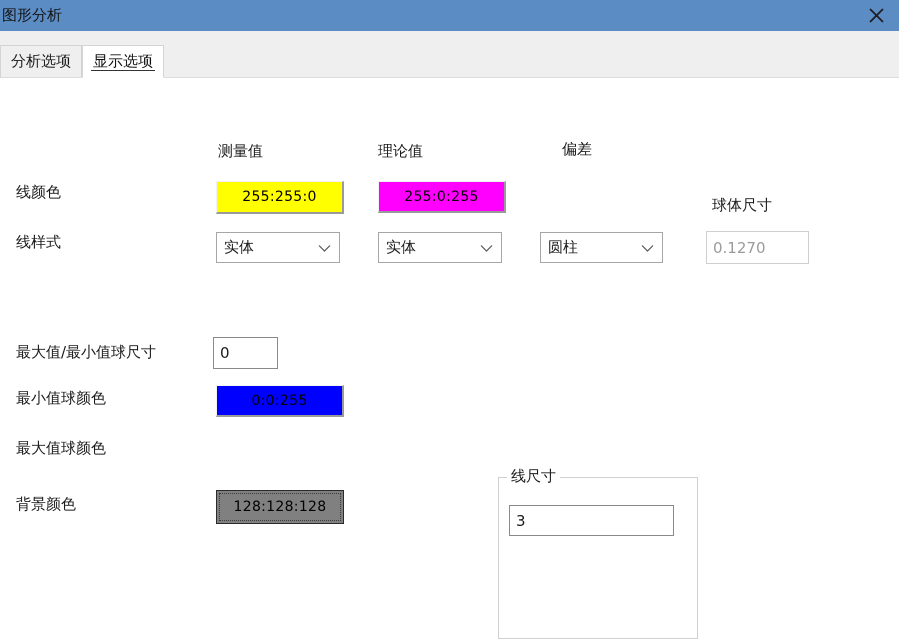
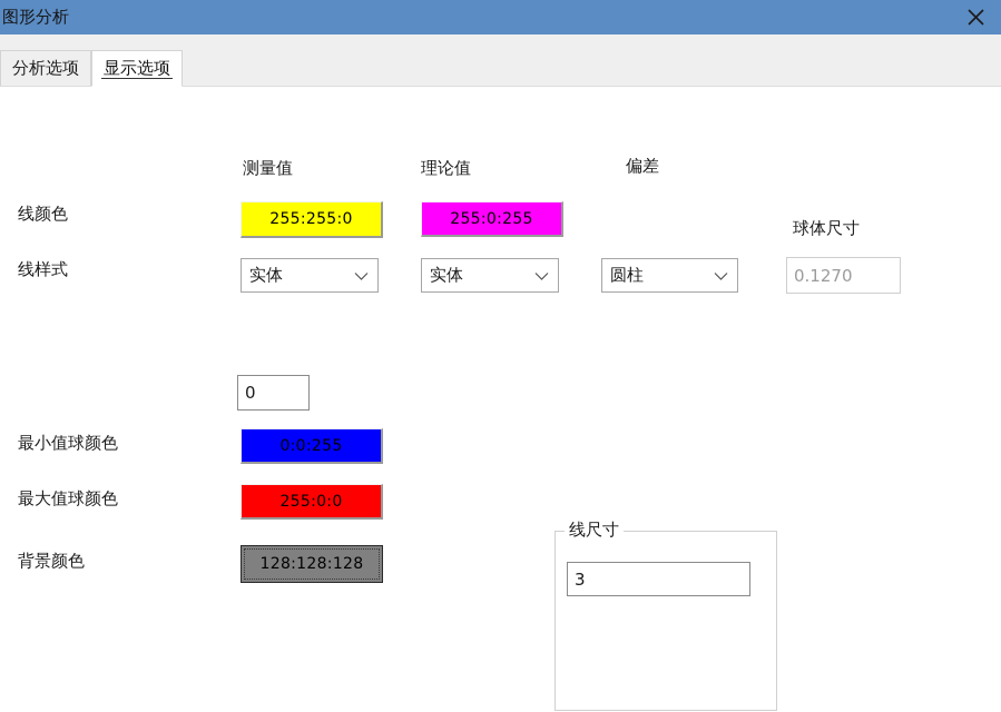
  图形分析
  分析选项
  显示选项
  测量值
  理论值
  偏差
  线颜色
  255:255:0
  255:0:255
  球体尺寸
  0.1270
  线样式
  实体
  实体
  圆柱
- 最大值/最小值球尺寸
  0
  最小值球颜色
  0:0:255
  最大值球颜色
+ 255:0:0
  背景颜色
  128:128:128
  线尺寸
  3
